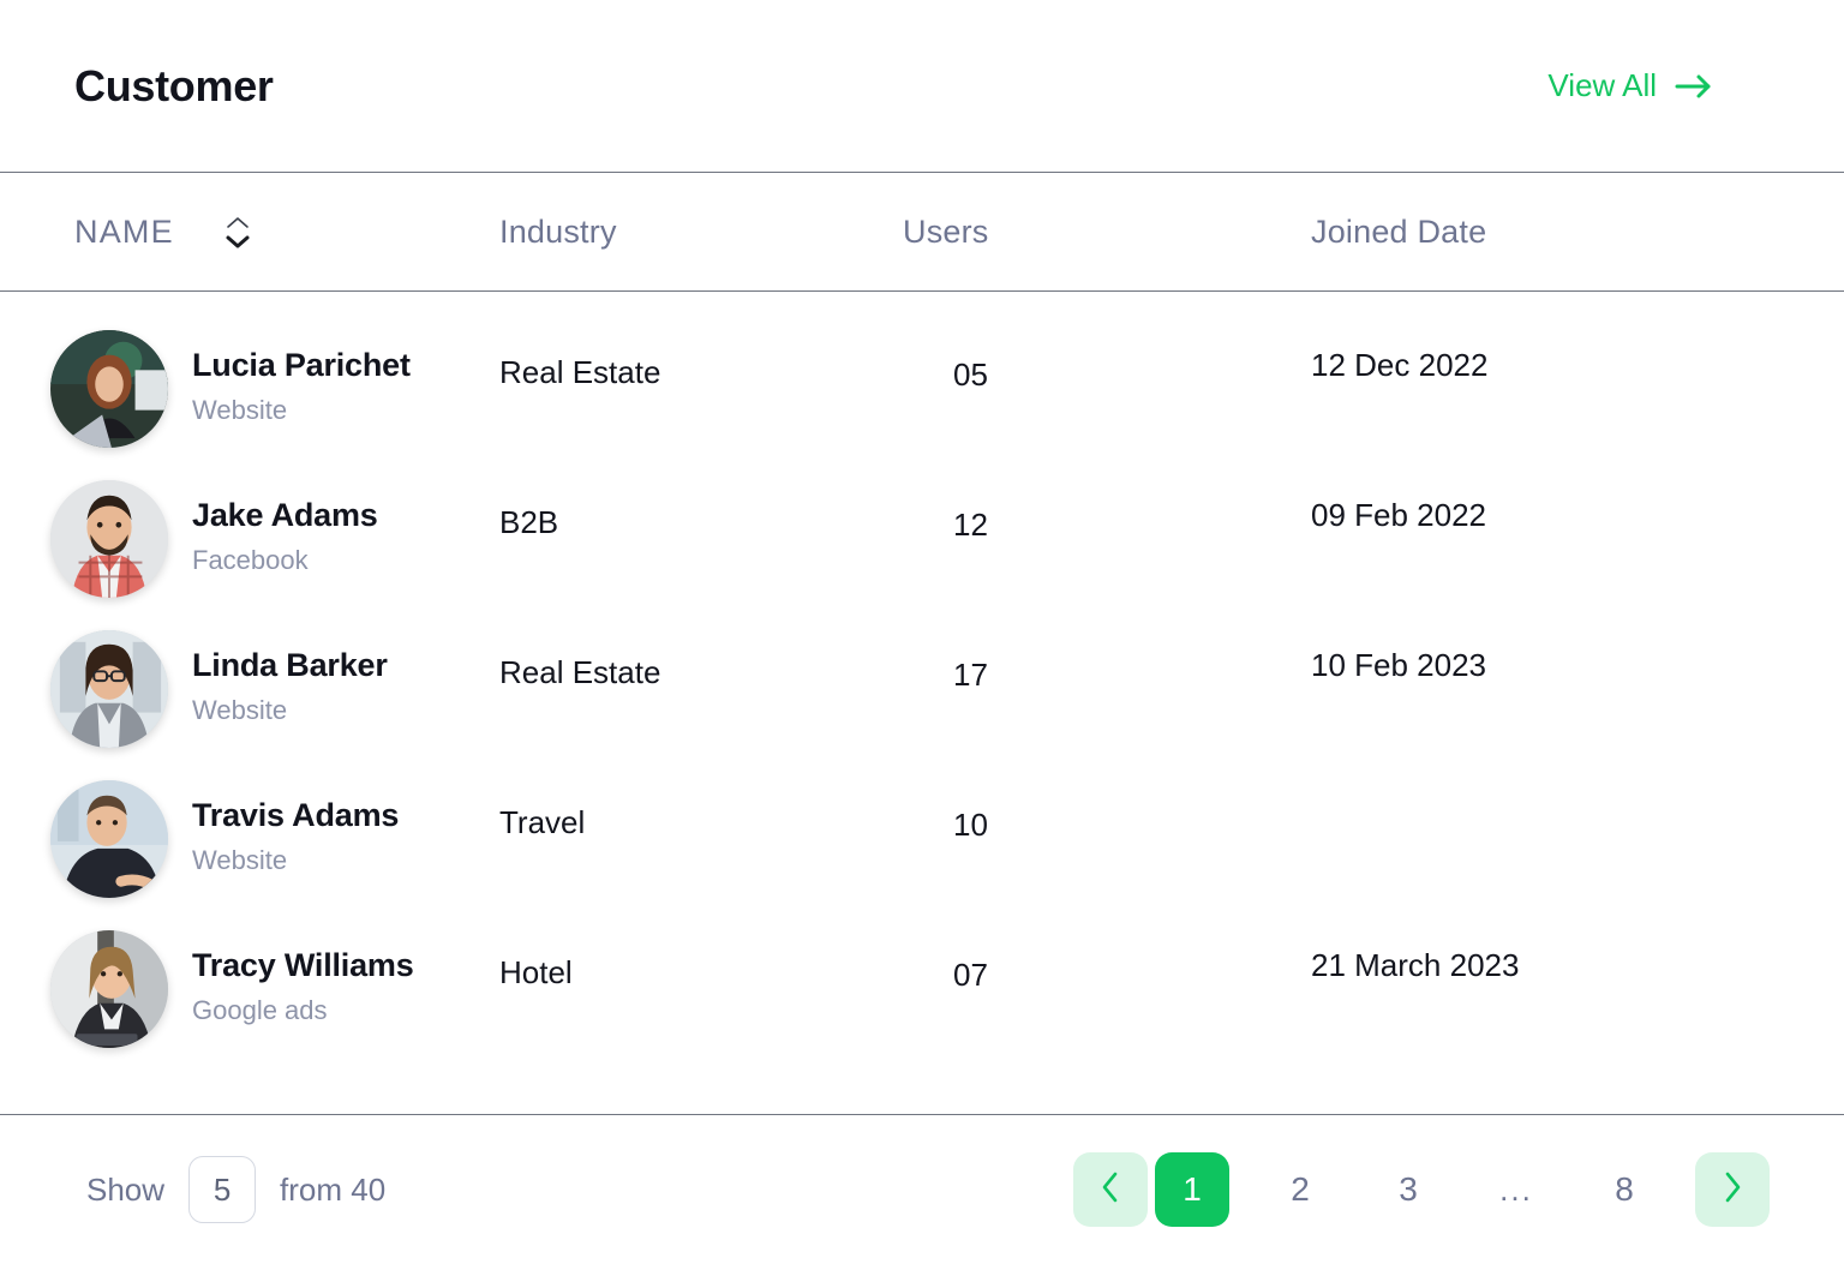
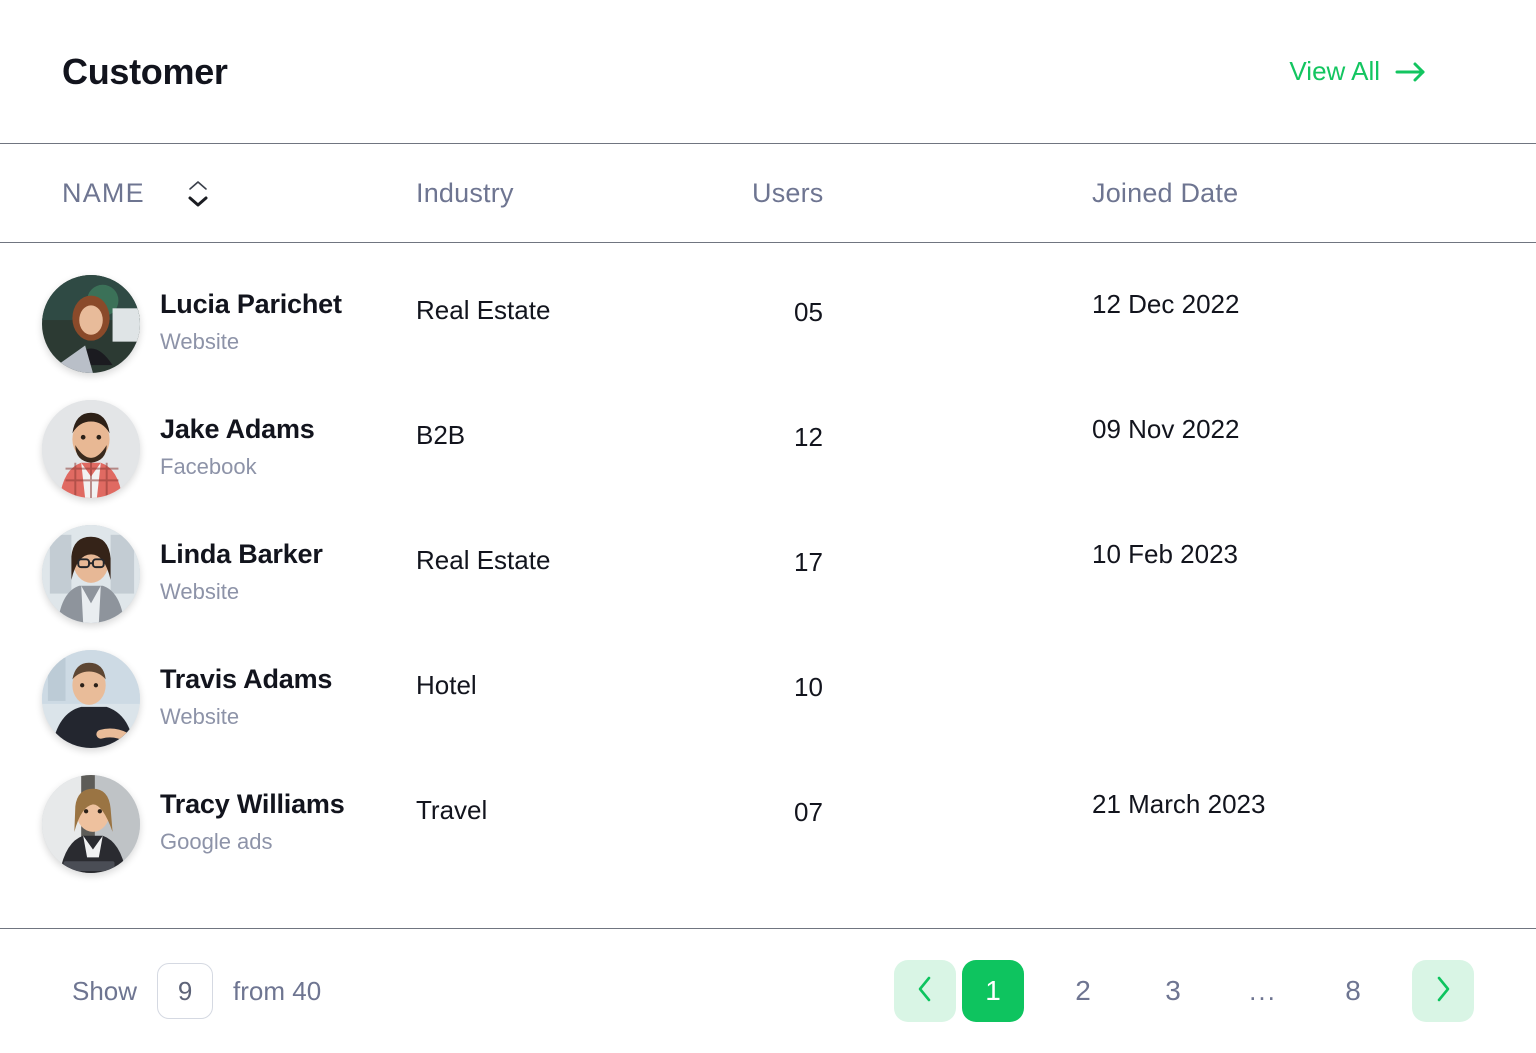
  Customer
  View All
  NAME
  Industry
  Users
  Joined Date
  Lucia Parichet
  Website
  Real Estate
  05
  12 Dec 2022
  Jake Adams
  Facebook
  B2B
  12
- 09 Feb 2022
+ 09 Nov 2022
  Linda Barker
  Website
  Real Estate
  17
  10 Feb 2023
  Travis Adams
  Website
- Travel
+ Hotel
  10
  Tracy Williams
  Google ads
- Hotel
+ Travel
  07
  21 March 2023
  Show
- 5
+ 9
  from 40
  1
  2
  3
  ...
  8
